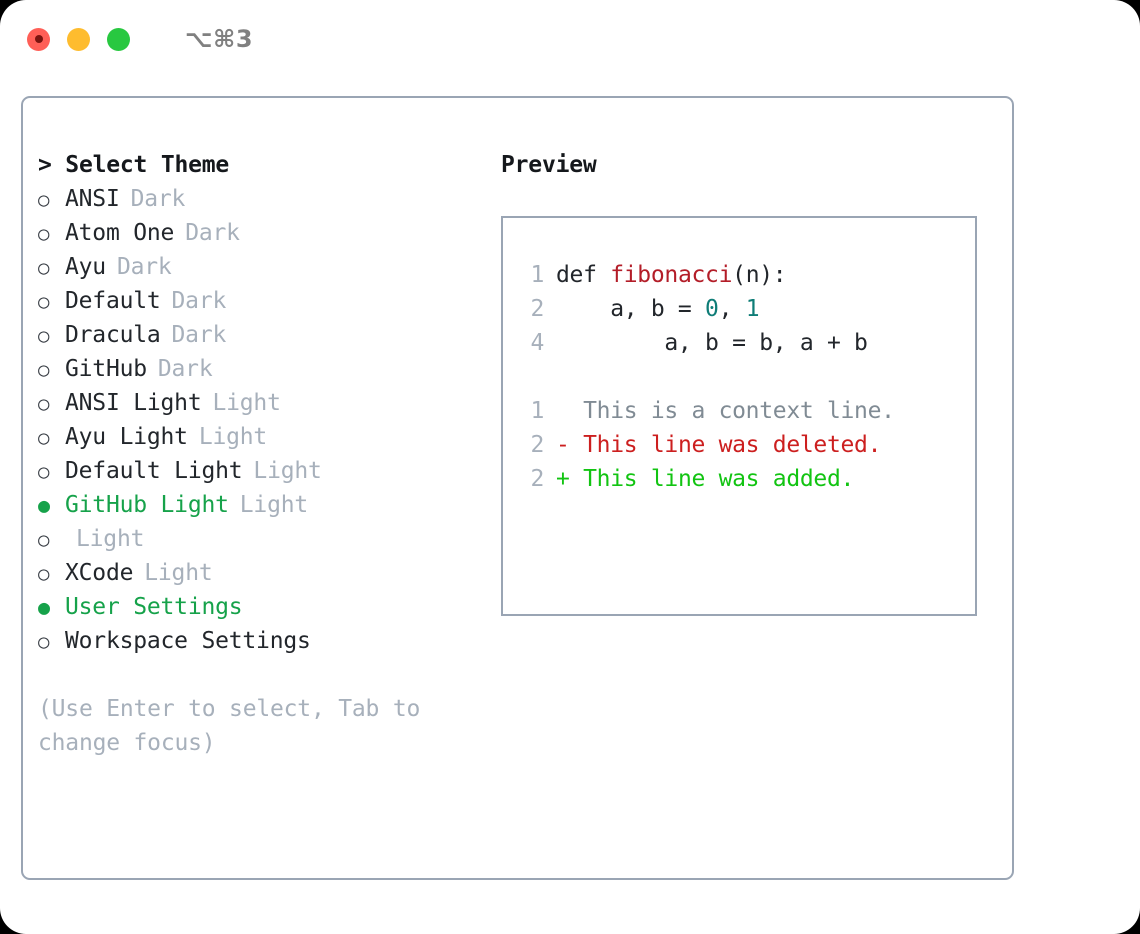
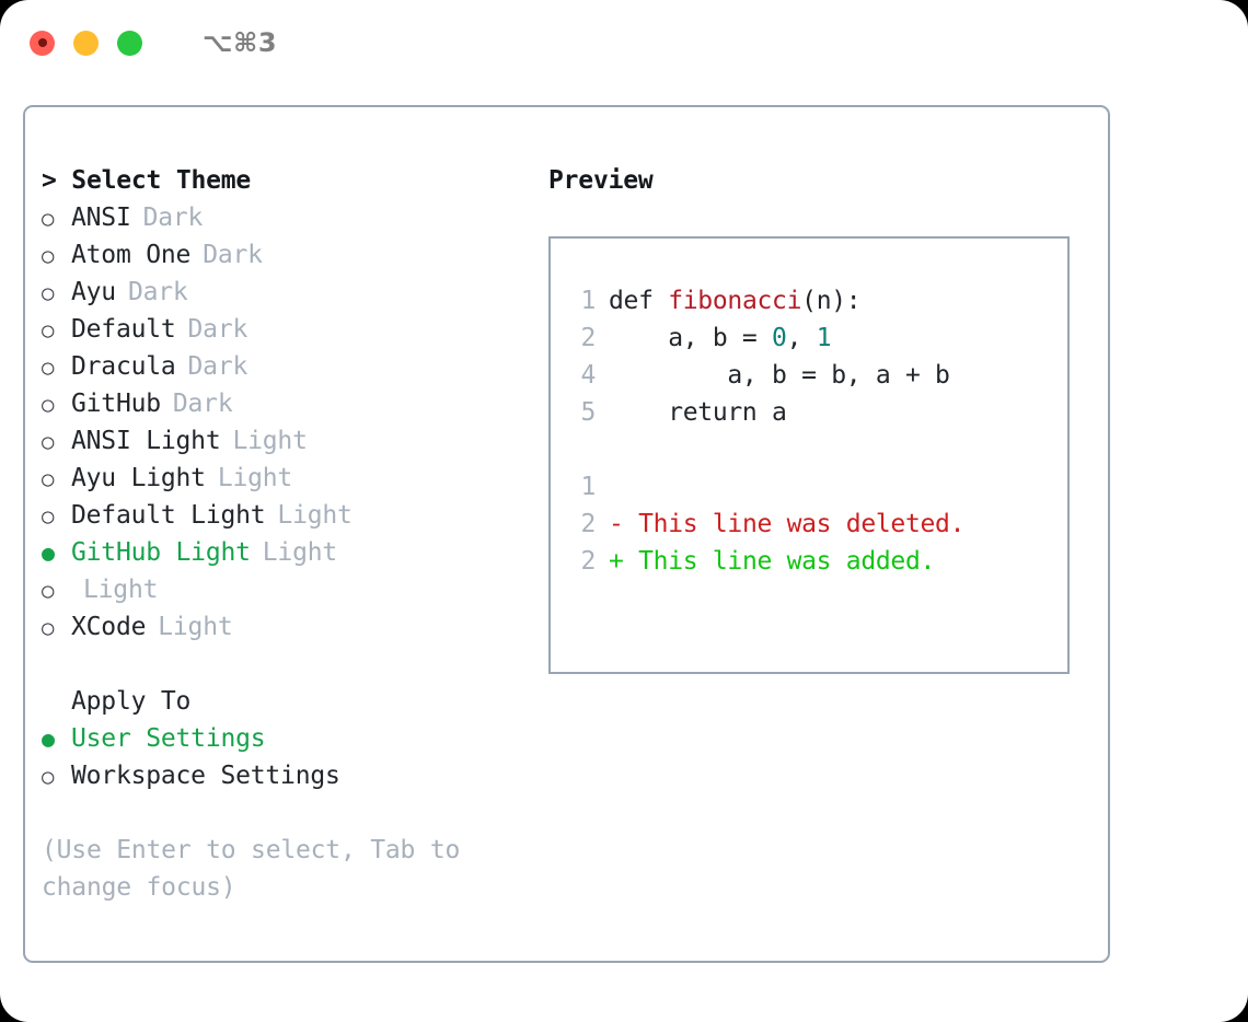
  ⌥⌘3
  > Select Theme
  ○
  ANSI
  Dark
  ○
  Atom One
  Dark
  ○
  Ayu
  Dark
  ○
  Default
  Dark
  ○
  Dracula
  Dark
  ○
  GitHub
  Dark
  ○
  ANSI Light
  Light
  ○
  Ayu Light
  Light
  ○
  Default Light
  Light
  ●
  GitHub Light
  Light
  ○
  Light
  ○
  XCode
  Light
+ Apply To
  ●
  User Settings
  ○
  Workspace Settings
  (Use Enter to select, Tab to change focus)
  Preview
  1
  def fibonacci(n):
  2
  a, b = 0, 1
  4
  a, b = b, a + b
+ 5
+ return a
  1
- This is a context line.
  2
  -
  This line was deleted.
  2
  +
  This line was added.
